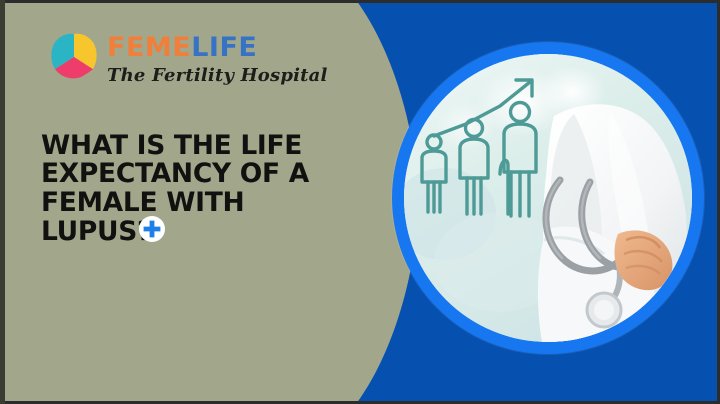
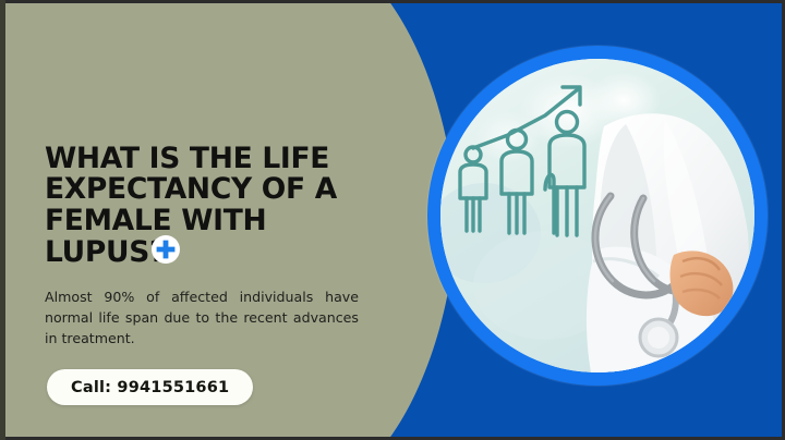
- FEMELIFE
- The Fertility Hospital
  WHAT IS THE LIFE EXPECTANCY OF A FEMALE WITH LUPUS
+ Almost 90% of affected individuals have normal life span due to the recent advances in treatment.
+ Call: 9941551661
